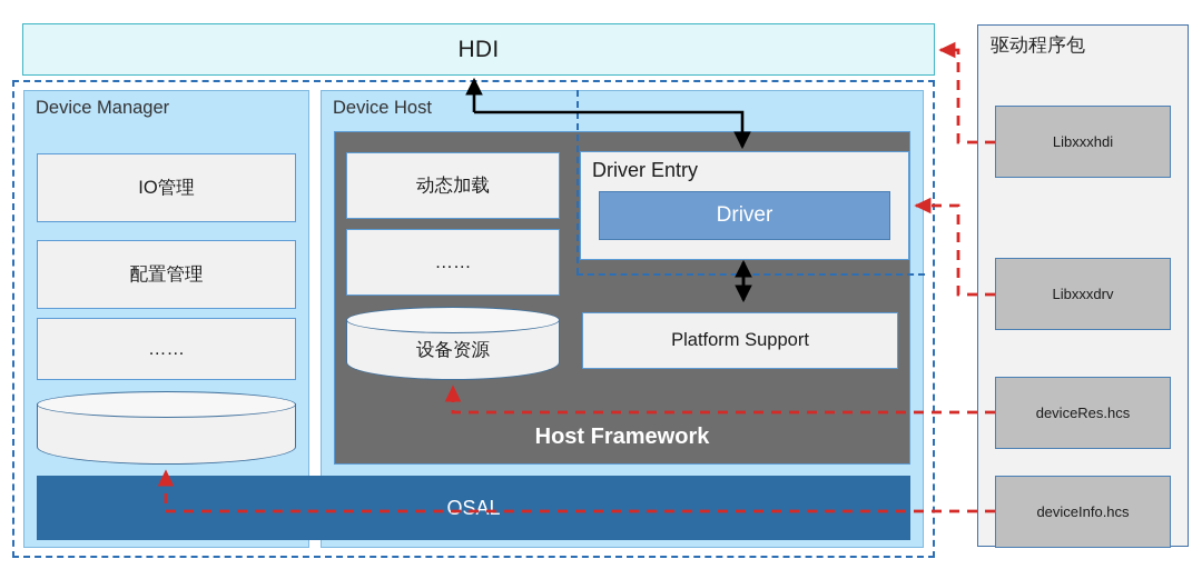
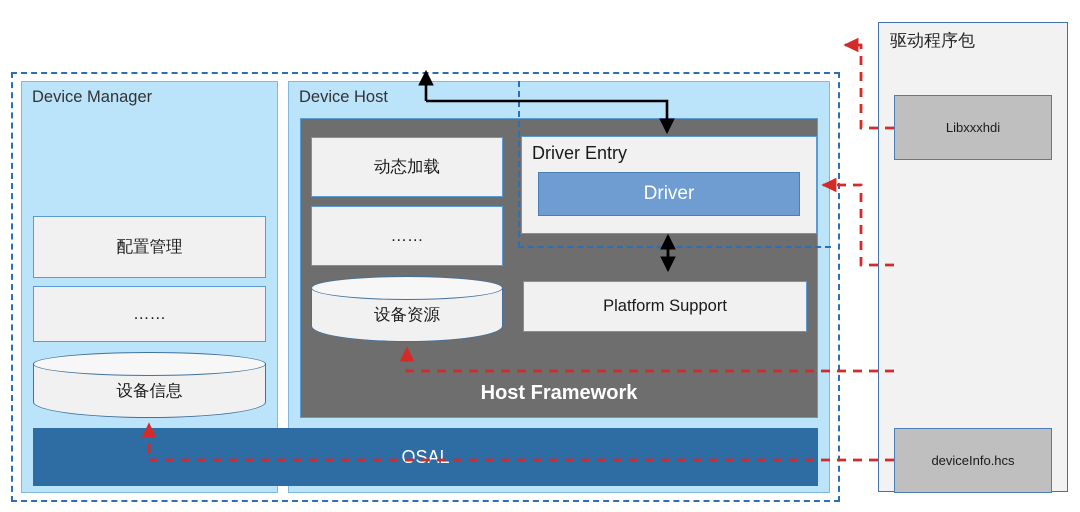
- HDI
  Device Manager
- IO管理
  配置管理
  ……
+ 设备信息
  Device Host
  Host Framework
  动态加载
  ……
  设备资源
  Platform Support
  Driver Entry
  Driver
  OSAL
  驱动程序包
  Libxxxhdi
- Libxxxdrv
- deviceRes.hcs
  deviceInfo.hcs
